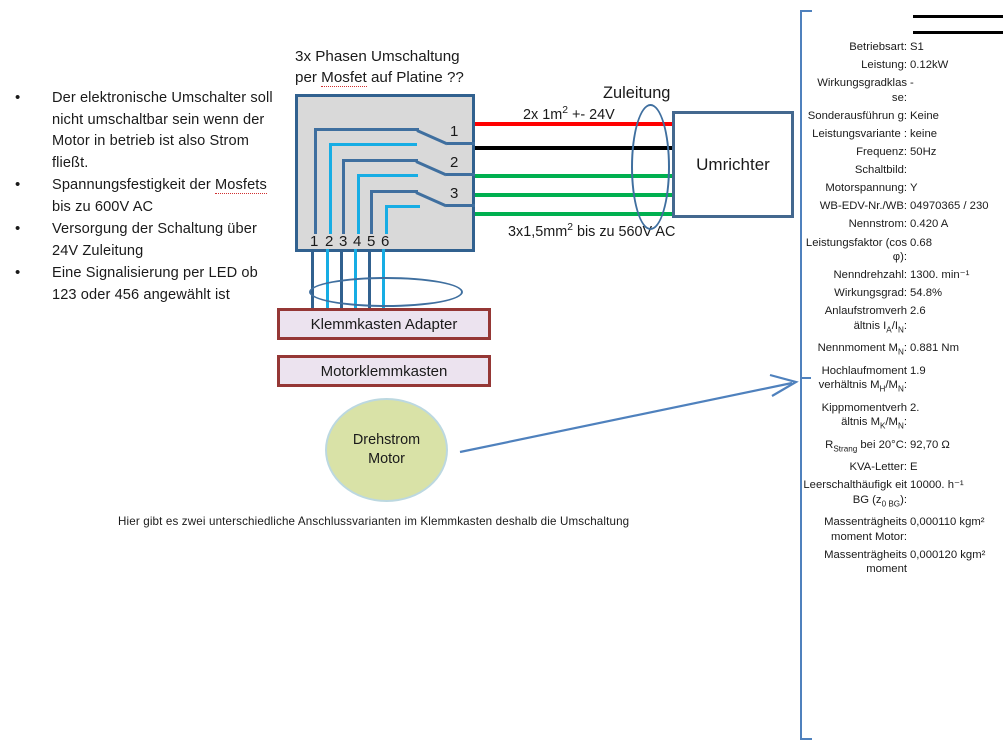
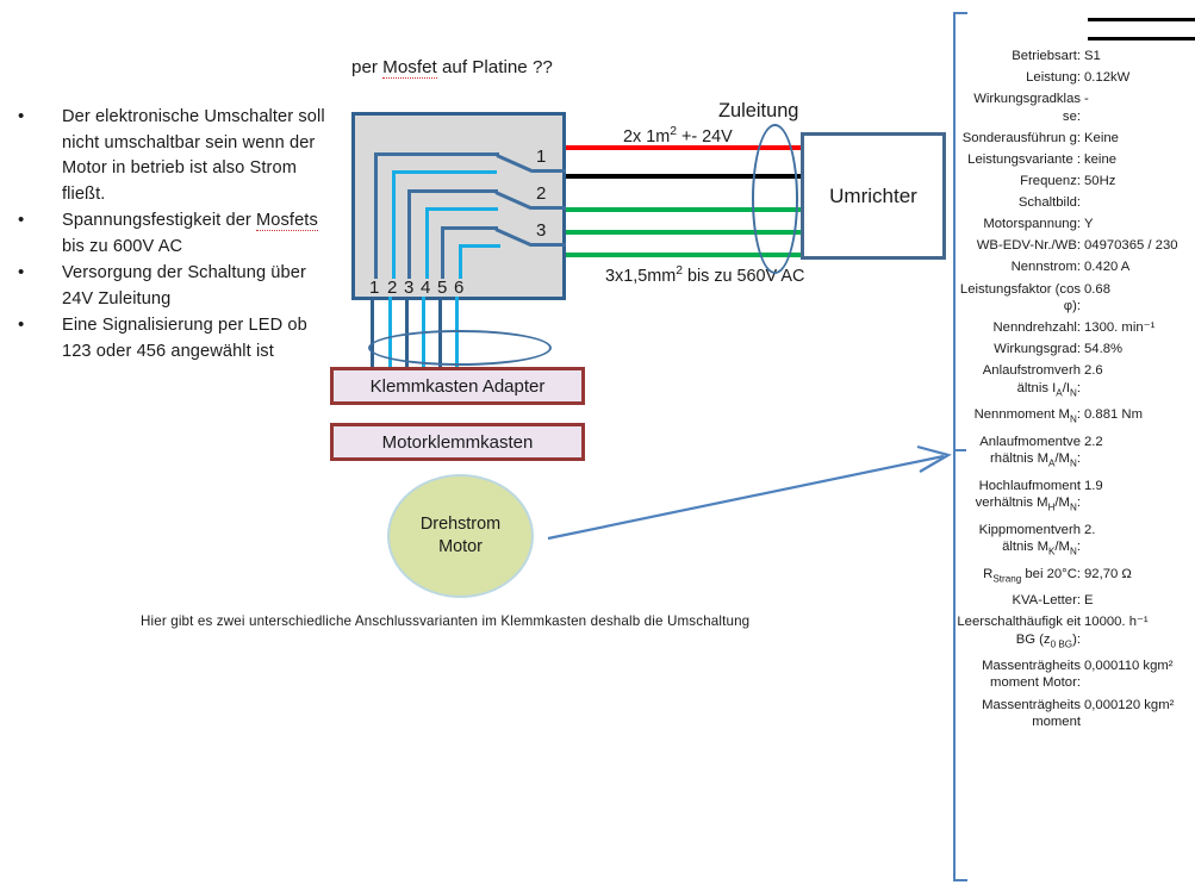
  Der elektronische Umschalter soll nicht umschaltbar sein wenn der Motor in betrieb ist also Strom fließt.
  Spannungsfestigkeit der Mosfets bis zu 600V AC
  Versorgung der Schaltung über 24V Zuleitung
  Eine Signalisierung per LED ob 123 oder 456 angewählt ist
- 3x Phasen Umschaltung
  per Mosfet auf Platine ??
  1
  2
  3
  1
  2
  3
  4
  5
  6
  2x 1m2 +- 24V
  Zuleitung
  3x1,5mm2 bis zu 560V AC
  Umrichter
  Klemmkasten Adapter
  Motorklemmkasten
  Drehstrom
  Motor
  Hier gibt es zwei unterschiedliche Anschlussvarianten im Klemmkasten deshalb die Umschaltung
  Betriebsart:
  S1
  Leistung:
  0.12kW
  Wirkungsgradklas se:
  -
  Sonderausführun g:
  Keine
  Leistungsvariante :
  keine
  Frequenz:
  50Hz
  Schaltbild:
  Motorspannung:
  Y
  WB-EDV-Nr./WB:
  04970365 / 230
  Nennstrom:
  0.420 A
  Leistungsfaktor (cos φ):
  0.68
  Nenndrehzahl:
  1300. min⁻¹
  Wirkungsgrad:
  54.8%
  Anlaufstromverh ältnis IA/IN:
  2.6
  Nennmoment MN:
  0.881 Nm
+ Anlaufmomentve rhältnis MA/MN:
+ 2.2
  Hochlaufmoment verhältnis MH/MN:
  1.9
  Kippmomentverh ältnis MK/MN:
  2.
  RStrang bei 20°C:
  92,70 Ω
  KVA-Letter:
  E
  Leerschalthäufigk eit BG (z0 BG):
  10000. h⁻¹
  Massenträgheits moment Motor:
  0,000110 kgm²
  Massenträgheits moment
  0,000120 kgm²
